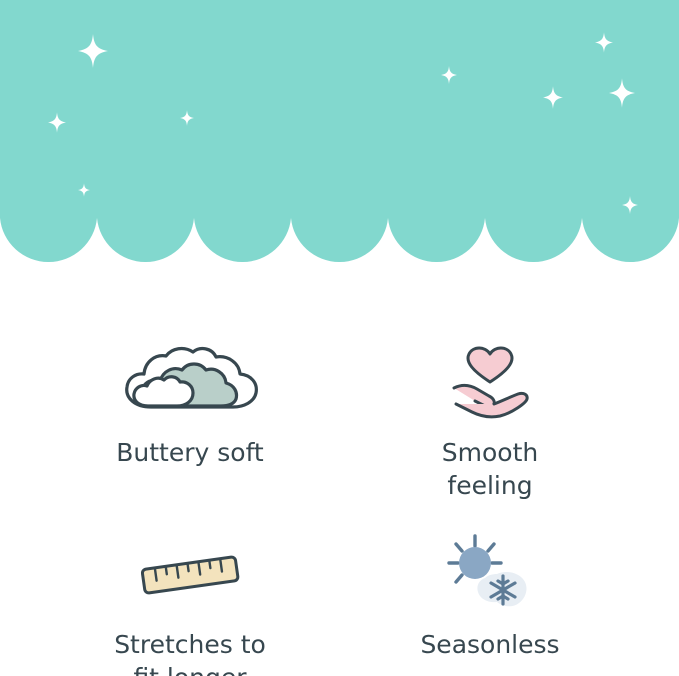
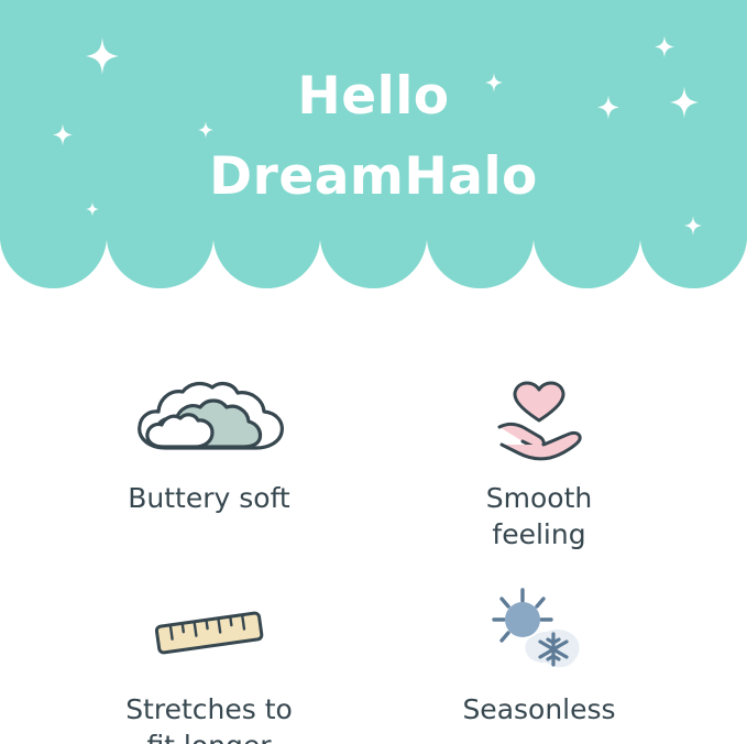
+ Hello
+ DreamHalo
  Buttery soft
  Smooth
  feeling
  Stretches to
  Seasonless
